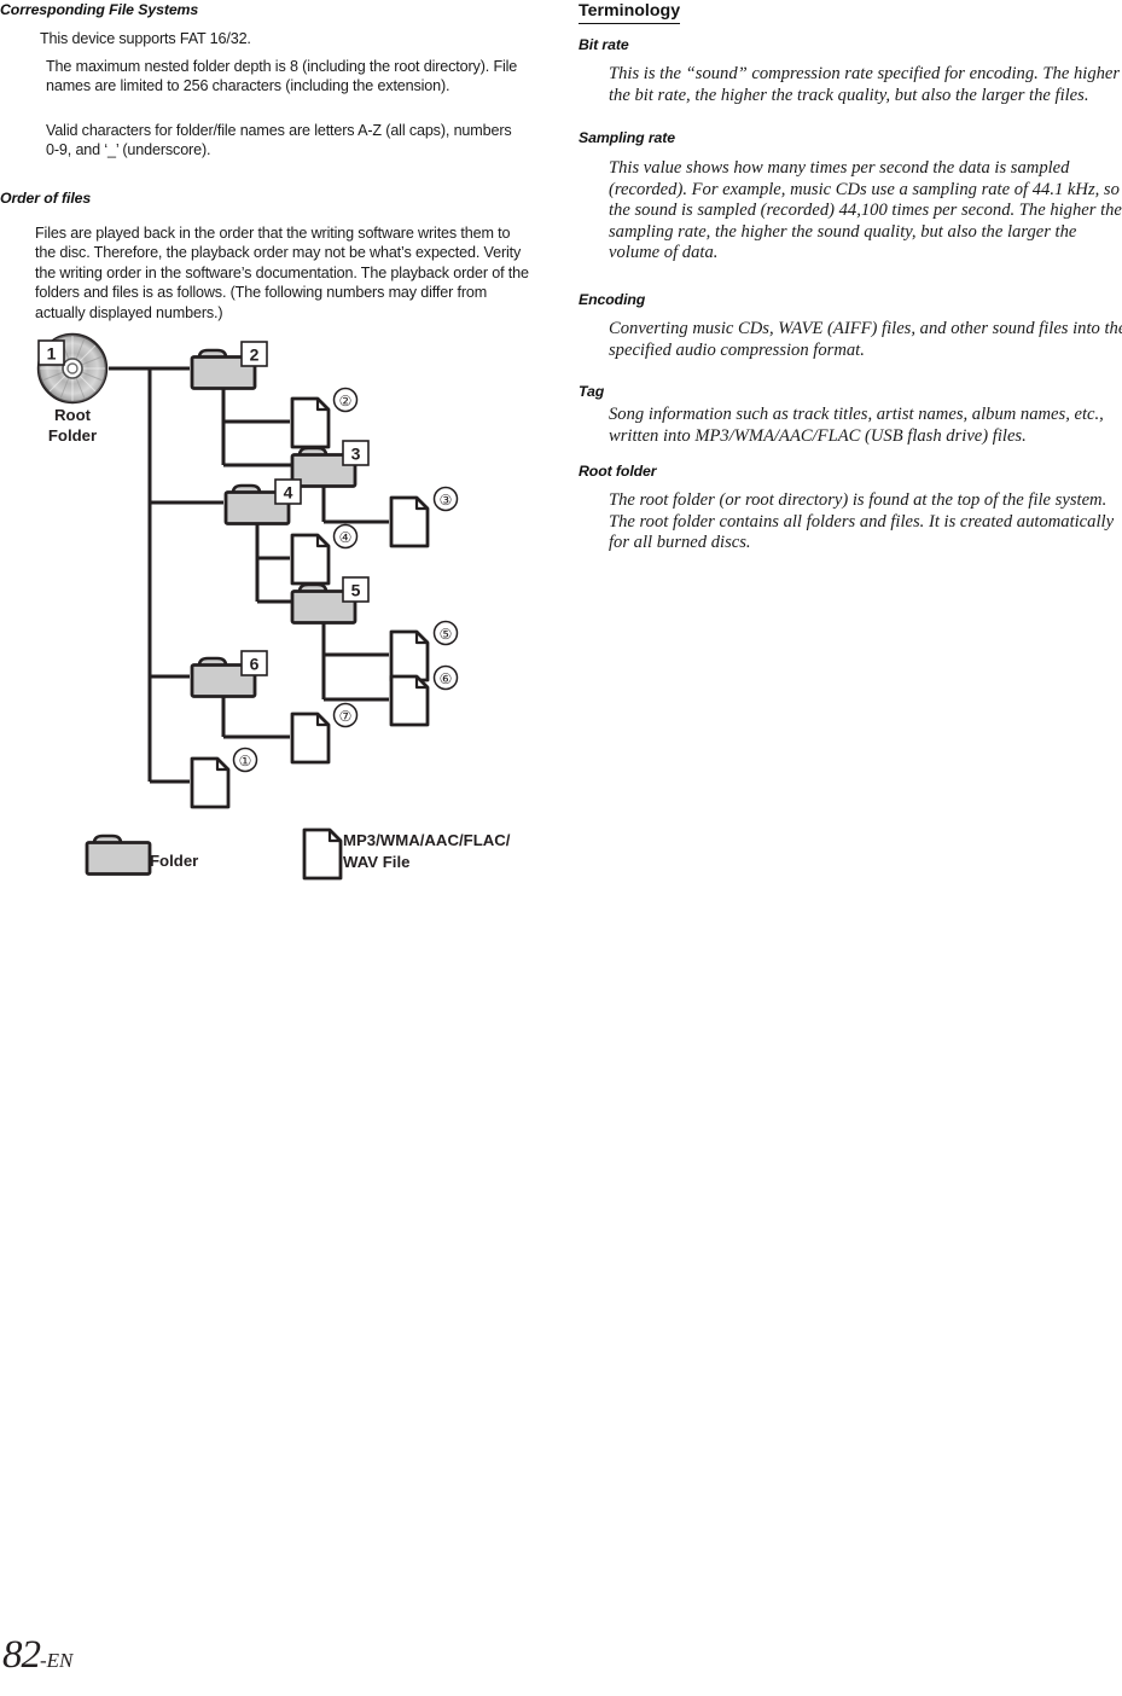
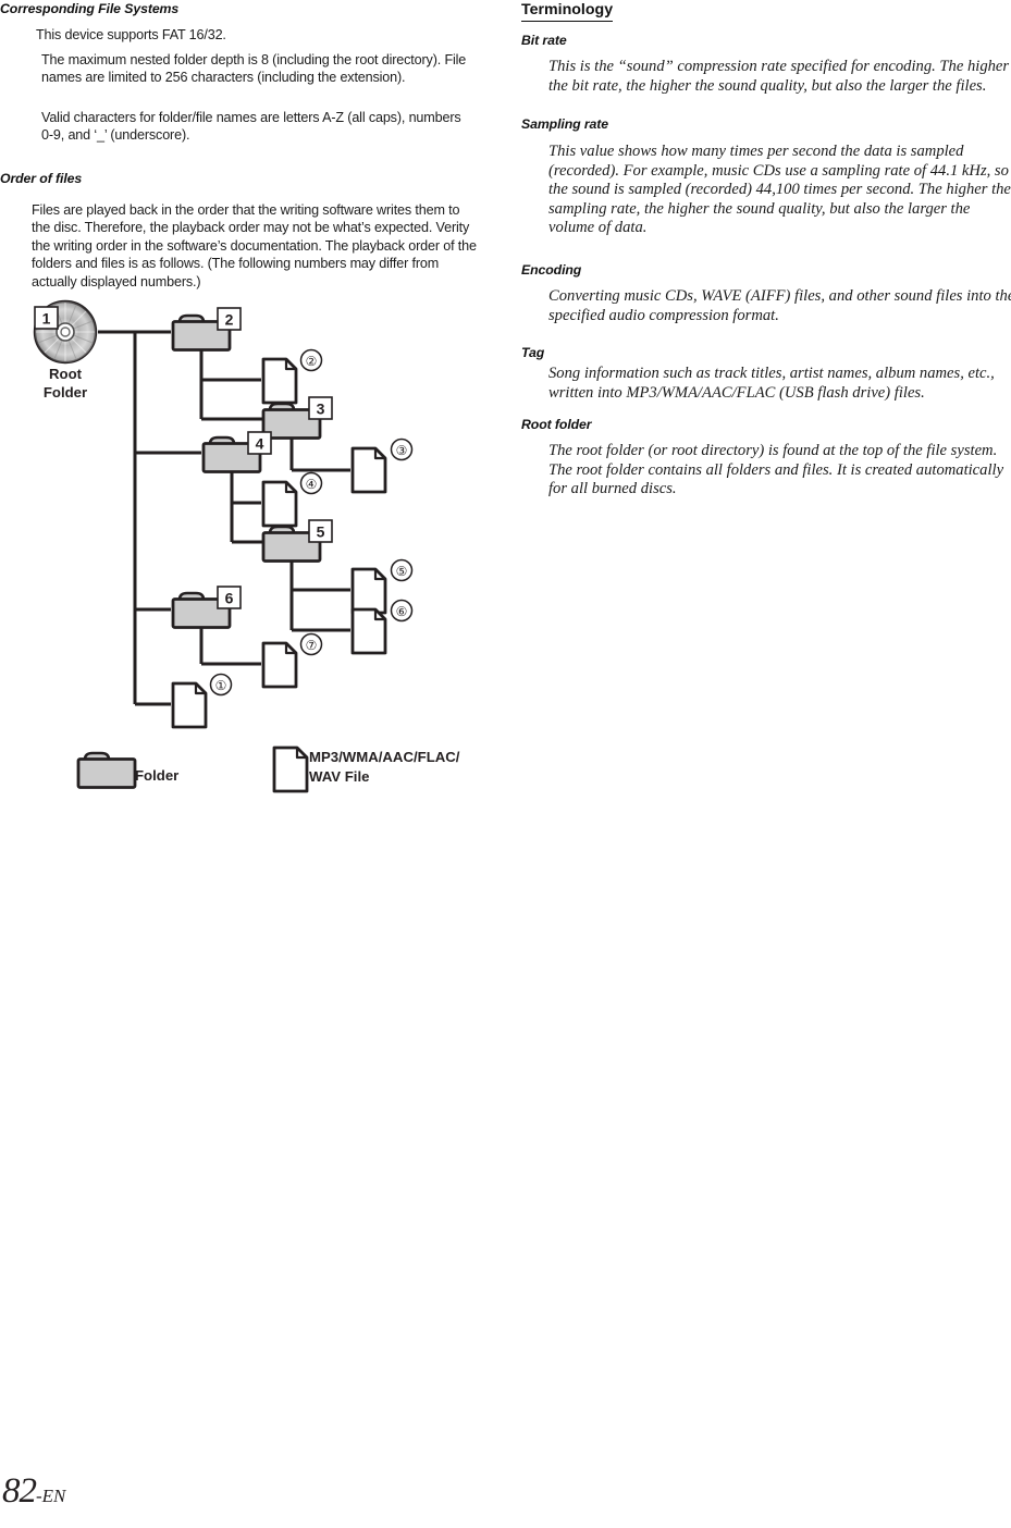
  Corresponding File Systems
  This device supports FAT 16/32.
  The maximum nested folder depth is 8 (including the root directory). File names are limited to 256 characters (including the extension).
  Valid characters for folder/file names are letters A-Z (all caps), numbers 0-9, and ‘_’ (underscore).
  Order of files
  Files are played back in the order that the writing software writes them to the disc. Therefore, the playback order may not be what’s expected. Verity the writing order in the software’s documentation. The playback order of the folders and files is as follows. (The following numbers may differ from actually displayed numbers.)
  1
  2
  3
  4
  5
  6
  ②
  ③
  ④
  ⑤
  ⑥
  ⑦
  ①
  Root
  Folder
  Folder
  MP3/WMA/AAC/FLAC/
  WAV File
  Terminology
  Bit rate
- This is the “sound” compression rate specified for encoding. The higher the bit rate, the higher the track quality, but also the larger the files.
+ This is the “sound” compression rate specified for encoding. The higher the bit rate, the higher the sound quality, but also the larger the files.
  Sampling rate
  This value shows how many times per second the data is sampled (recorded). For example, music CDs use a sampling rate of 44.1 kHz, so the sound is sampled (recorded) 44,100 times per second. The higher the sampling rate, the higher the sound quality, but also the larger the volume of data.
  Encoding
  Converting music CDs, WAVE (AIFF) files, and other sound files into th specified audio compression format.
  Tag
  Song information such as track titles, artist names, album names, etc., written into MP3/WMA/AAC/FLAC (USB flash drive) files.
  Root folder
  The root folder (or root directory) is found at the top of the file system. The root folder contains all folders and files. It is created automatically for all burned discs.
  82-EN
